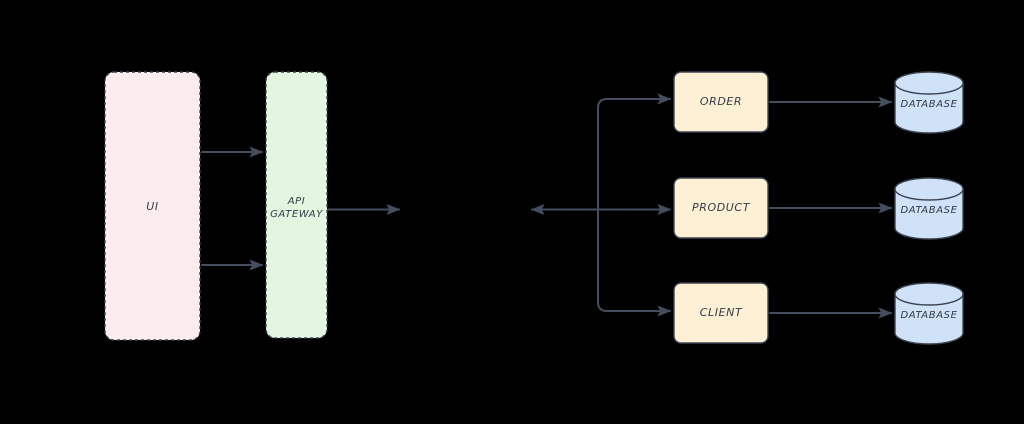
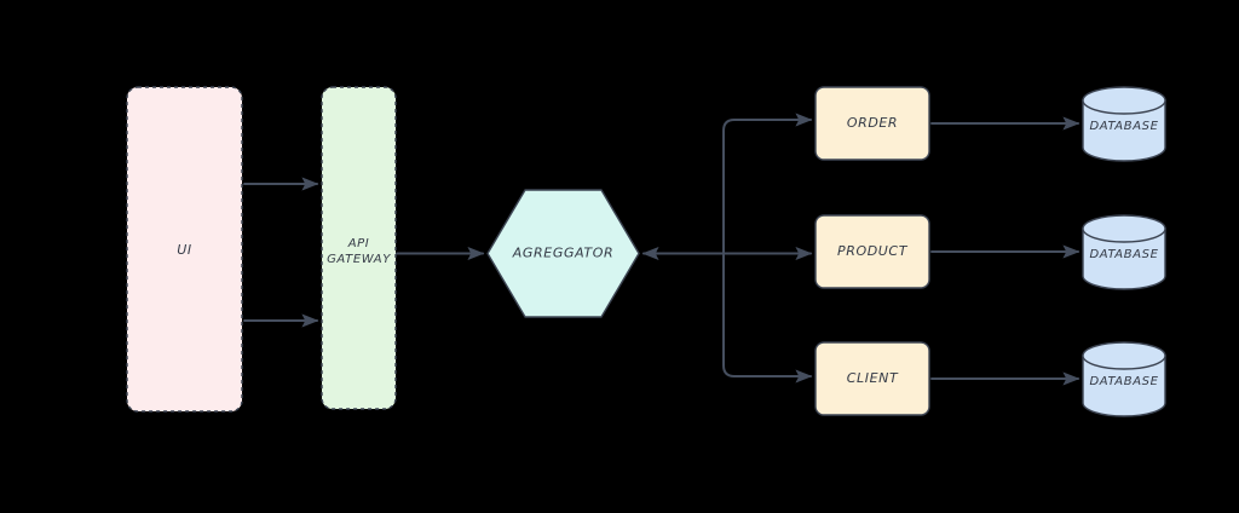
  UI
  API
  GATEWAY
+ AGREGGATOR
  ORDER
  PRODUCT
  CLIENT
  DATABASE
  DATABASE
  DATABASE
